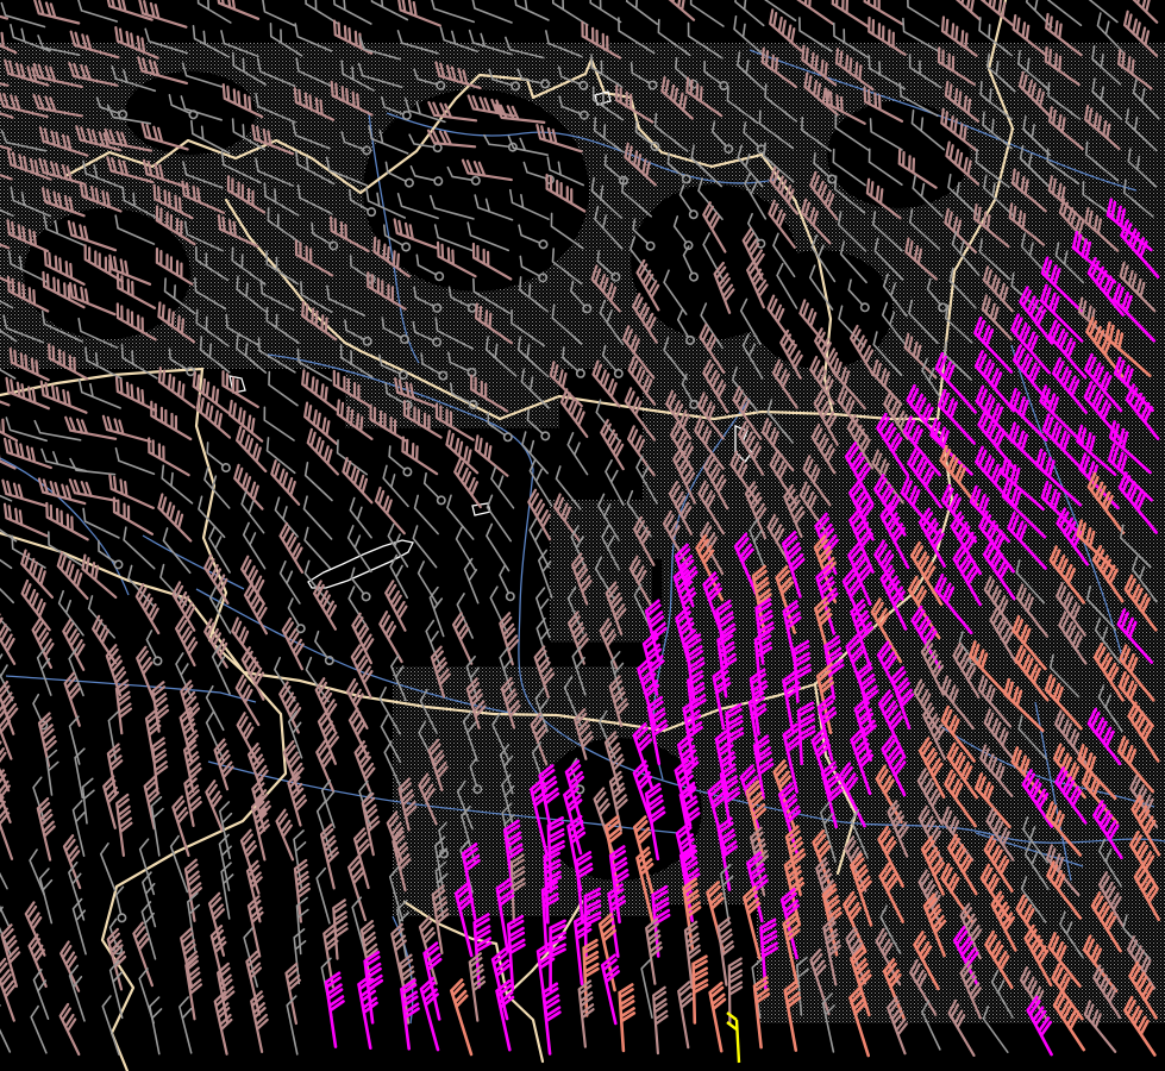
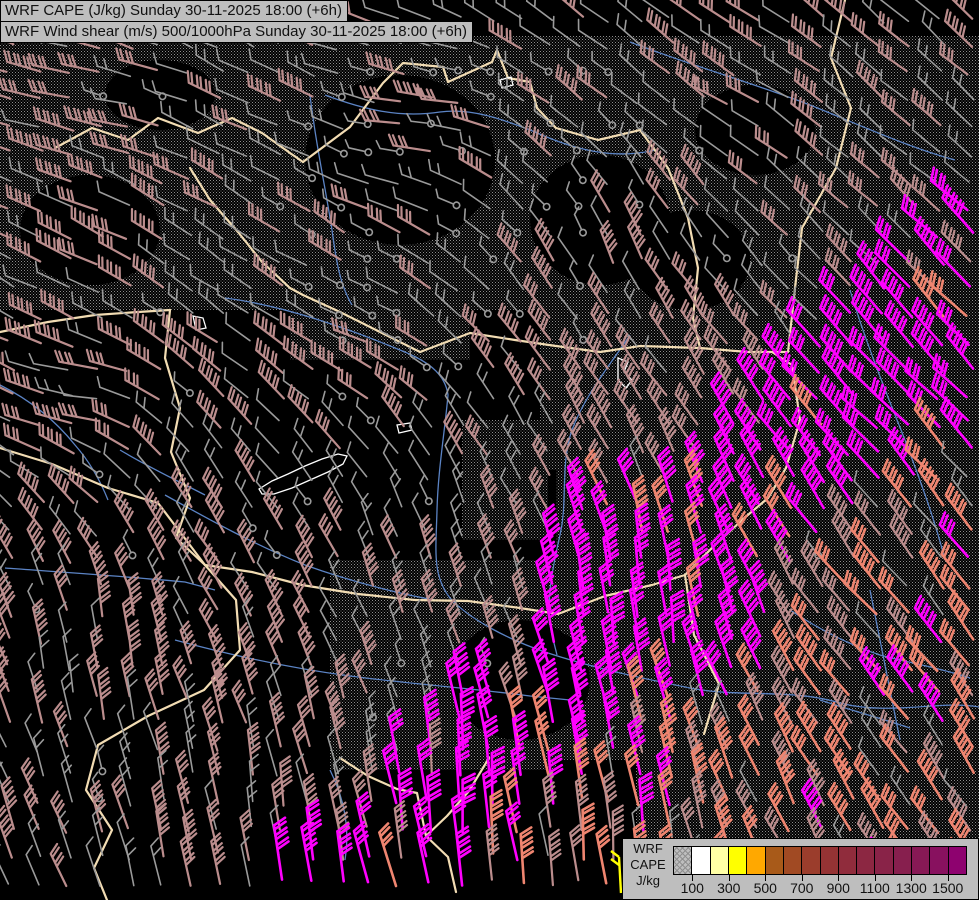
+ WRF CAPE (J/kg) Sunday 30-11-2025 18:00 (+6h)
+ WRF Wind shear (m/s) 500/1000hPa Sunday 30-11-2025 18:00 (+6h)
+ WRF
+ CAPE
+ J/kg
+ 100
+ 300
+ 500
+ 700
+ 900
+ 1100
+ 1300
+ 1500
